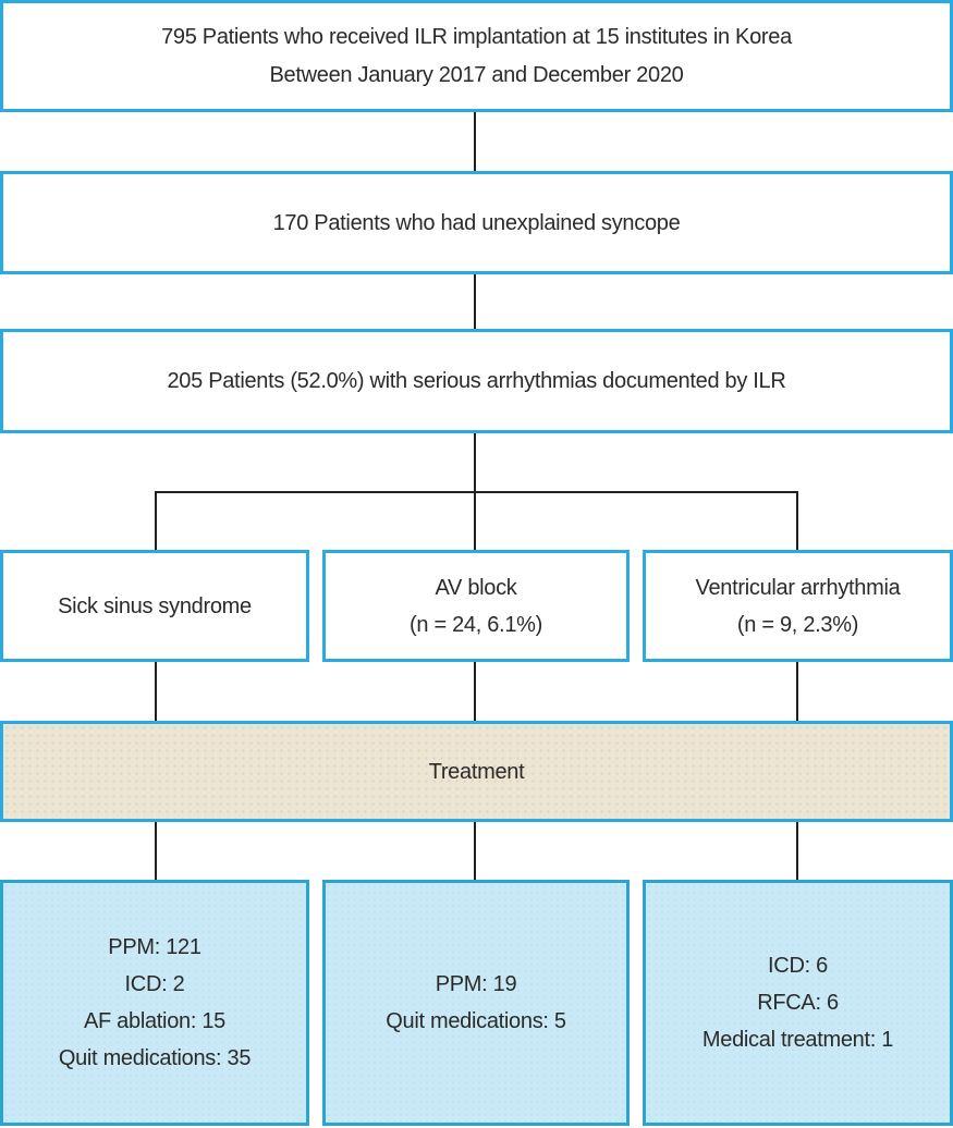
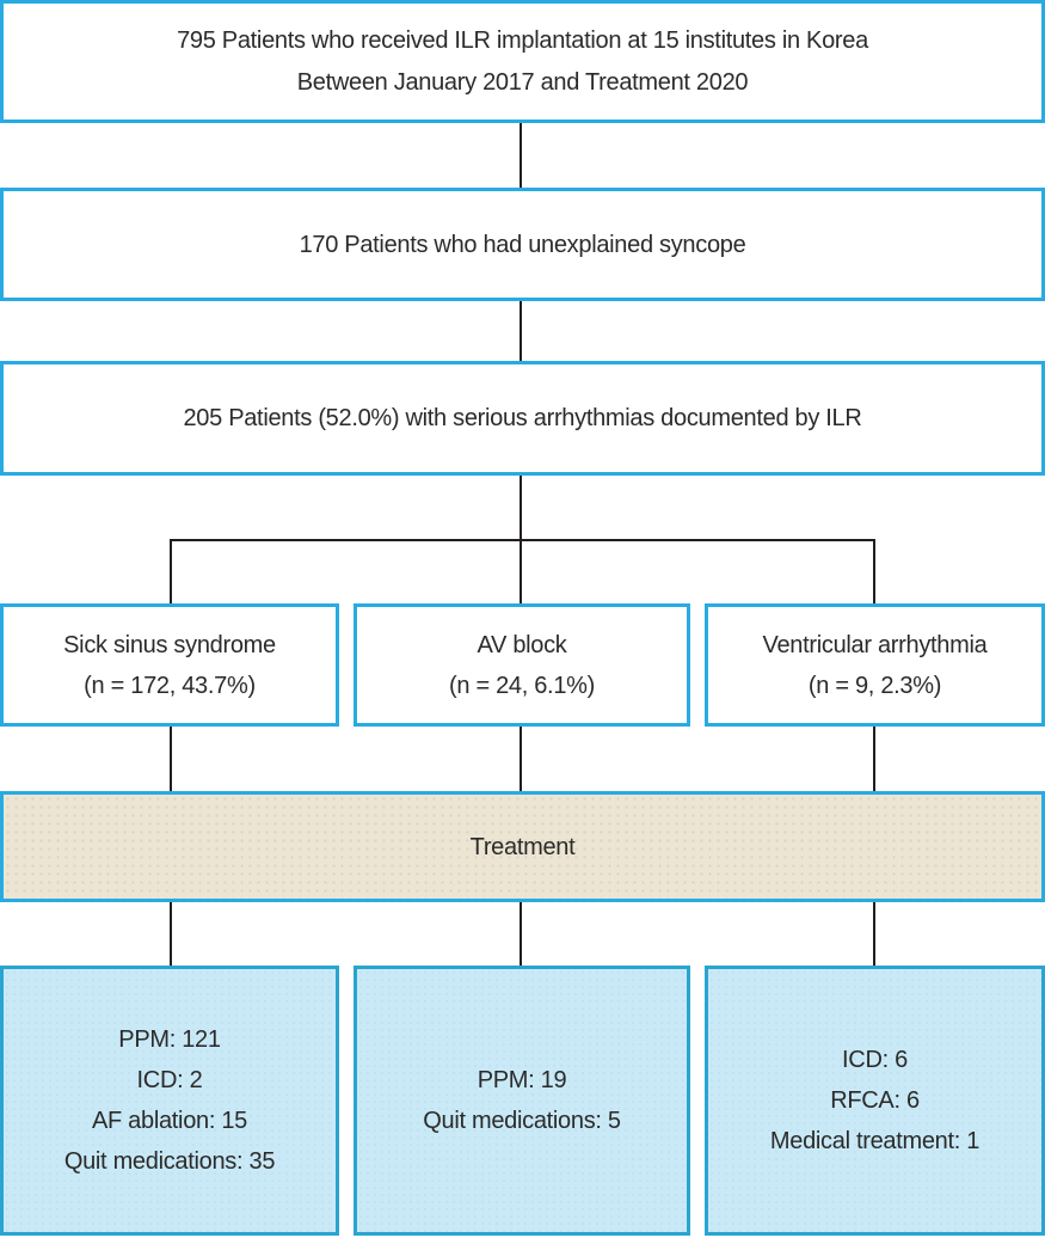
  795 Patients who received ILR implantation at 15 institutes in Korea
- Between January 2017 and December 2020
+ Between January 2017 and Treatment 2020
  170 Patients who had unexplained syncope
  205 Patients (52.0%) with serious arrhythmias documented by ILR
  Sick sinus syndrome
+ (n = 172, 43.7%)
  AV block
  (n = 24, 6.1%)
  Ventricular arrhythmia
  (n = 9, 2.3%)
  Treatment
  PPM: 121
  ICD: 2
  AF ablation: 15
  Quit medications: 35
  PPM: 19
  Quit medications: 5
  ICD: 6
  RFCA: 6
  Medical treatment: 1
